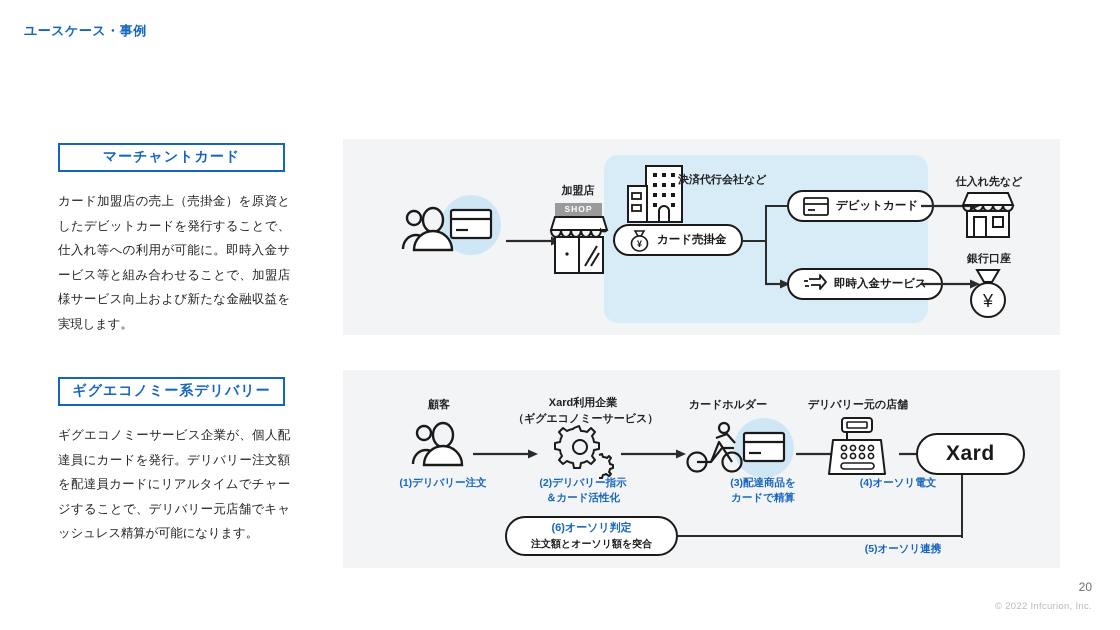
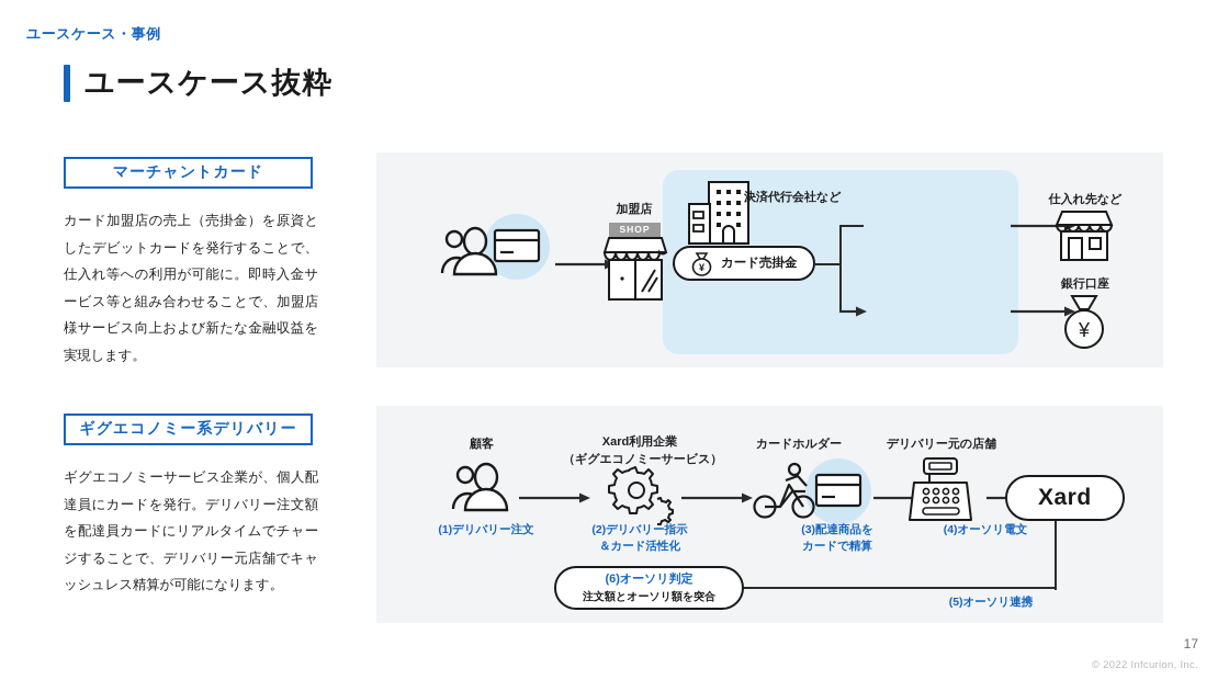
  ユースケース・事例
+ ユースケース抜粋
  マーチャントカード
  カード加盟店の売上（売掛金）を原資としたデビットカードを発行することで、仕入れ等への利用が可能に。即時入金サービス等と組み合わせることで、加盟店様サービス向上および新たな金融収益を実現します。
  ギグエコノミー系デリバリー
  ギグエコノミーサービス企業が、個人配達員にカードを発行。デリバリー注文額を配達員カードにリアルタイムでチャージすることで、デリバリー元店舗でキャッシュレス精算が可能になります。
  加盟店
  SHOP
  決済代行会社など
  ¥
  カード売掛金
- デビットカード
- 即時入金サービス
  仕入れ先など
  銀行口座
  ¥
  顧客
  (1)デリバリー注文
  Xard利用企業
  （ギグエコノミーサービス）
  (2)デリバリー指示
  ＆カード活性化
  カードホルダー
  (3)配達商品を
  カードで精算
  デリバリー元の店舗
  (4)オーソリ電文
  Xard
  (5)オーソリ連携
  (6)オーソリ判定
  注文額とオーソリ額を突合
- 20
+ 17
  © 2022 Infcurion, Inc.
